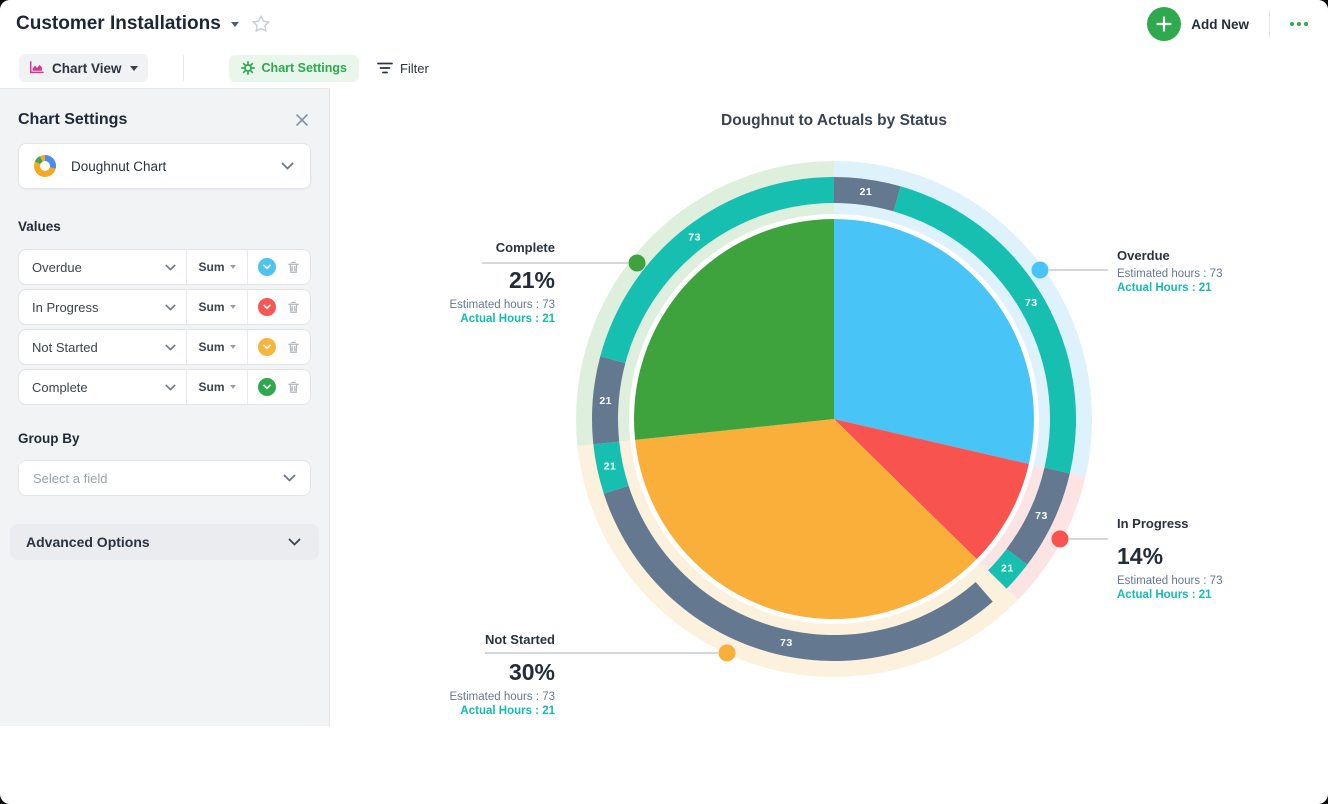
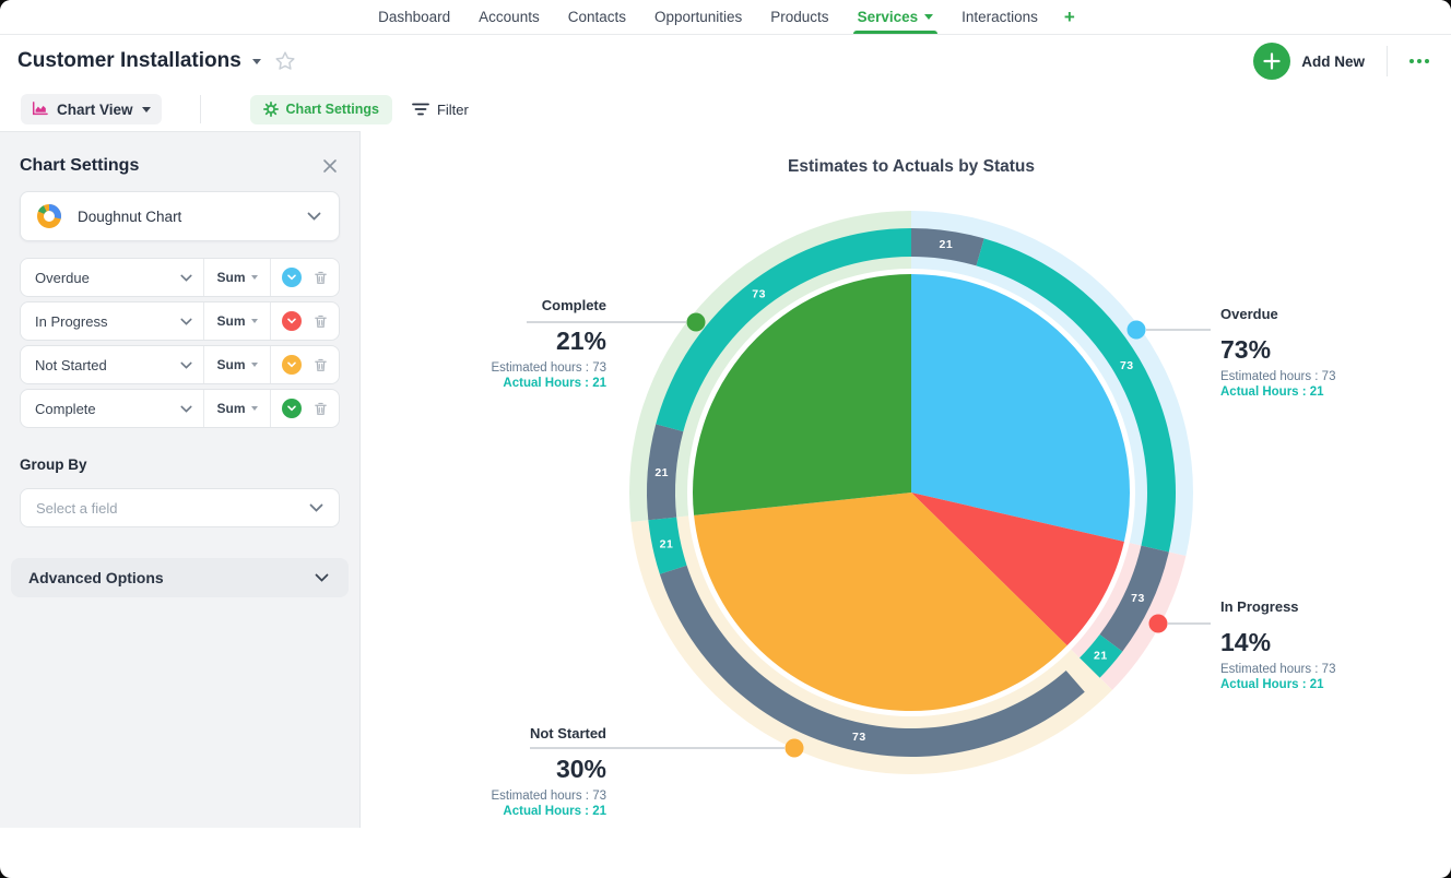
+ Dashboard
+ Accounts
+ Contacts
+ Opportunities
+ Products
+ Services
+ Interactions
+ +
  Customer Installations
  Add New
  Chart View
  Chart Settings
  Filter
  Chart Settings
  Doughnut Chart
- Values
  Overdue
  Sum
  In Progress
  Sum
  Not Started
  Sum
  Complete
  Sum
  Group By
  Select a field
  Advanced Options
- Doughnut to Actuals by Status
+ Estimates to Actuals by Status
  21
  73
  73
  21
  73
  21
  21
  73
  Overdue
+ 73%
  Estimated hours : 73
  Actual Hours : 21
  In Progress
  14%
  Estimated hours : 73
  Actual Hours : 21
  Not Started
  30%
  Estimated hours : 73
  Actual Hours : 21
  Complete
  21%
  Estimated hours : 73
  Actual Hours : 21
